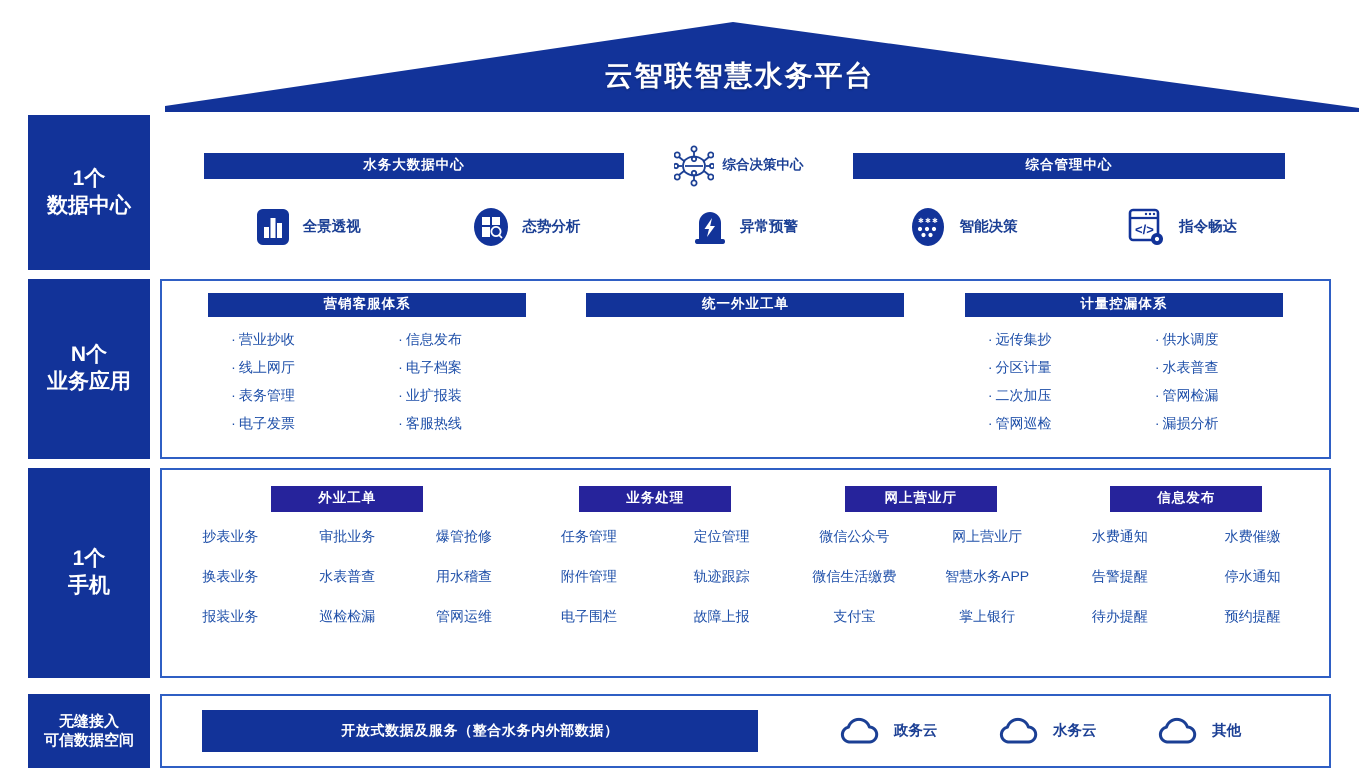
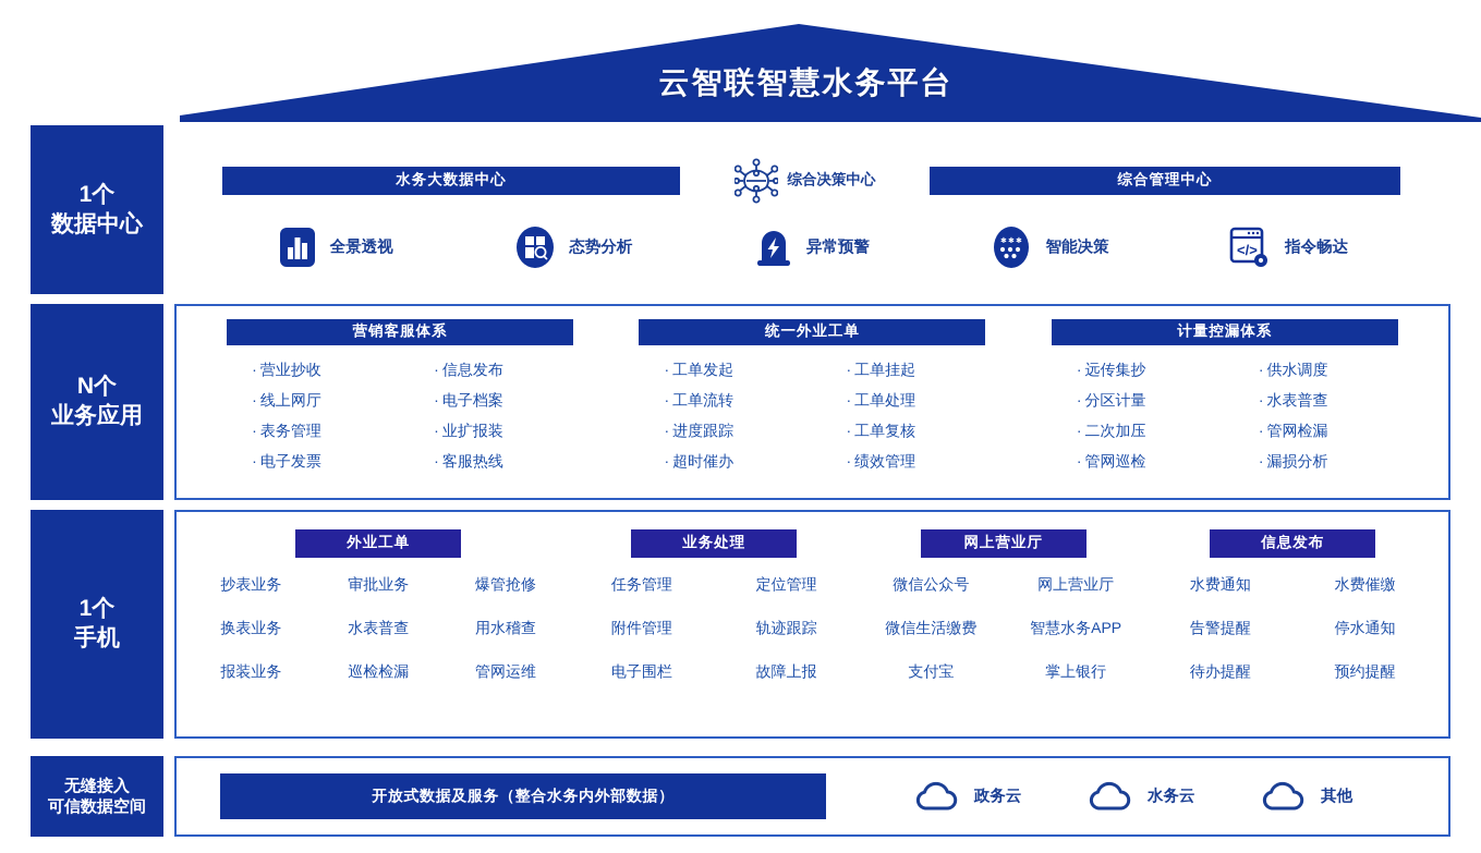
  云智联智慧水务平台
  1个
  数据中心
  水务大数据中心
  综合决策中心
  综合管理中心
  全景透视
  态势分析
  异常预警
  智能决策
  </>
  指令畅达
  N个
  业务应用
  营销客服体系
  · 营业抄收
  · 信息发布
  · 线上网厅
  · 电子档案
  · 表务管理
  · 业扩报装
  · 电子发票
  · 客服热线
  统一外业工单
+ · 工单发起
+ · 工单挂起
+ · 工单流转
+ · 工单处理
+ · 进度跟踪
+ · 工单复核
+ · 超时催办
+ · 绩效管理
  计量控漏体系
  · 远传集抄
  · 供水调度
  · 分区计量
  · 水表普查
  · 二次加压
  · 管网检漏
  · 管网巡检
  · 漏损分析
  1个
  手机
  外业工单
  抄表业务
  审批业务
  爆管抢修
  换表业务
  水表普查
  用水稽查
  报装业务
  巡检检漏
  管网运维
  业务处理
  任务管理
  定位管理
  附件管理
  轨迹跟踪
  电子围栏
  故障上报
  网上营业厅
  微信公众号
  网上营业厅
  微信生活缴费
  智慧水务APP
  支付宝
  掌上银行
  信息发布
  水费通知
  水费催缴
  告警提醒
  停水通知
  待办提醒
  预约提醒
  无缝接入
  可信数据空间
  开放式数据及服务（整合水务内外部数据）
  政务云
  水务云
  其他
